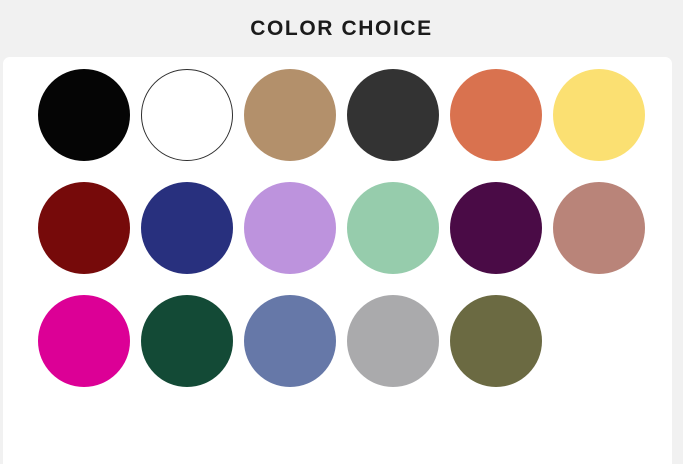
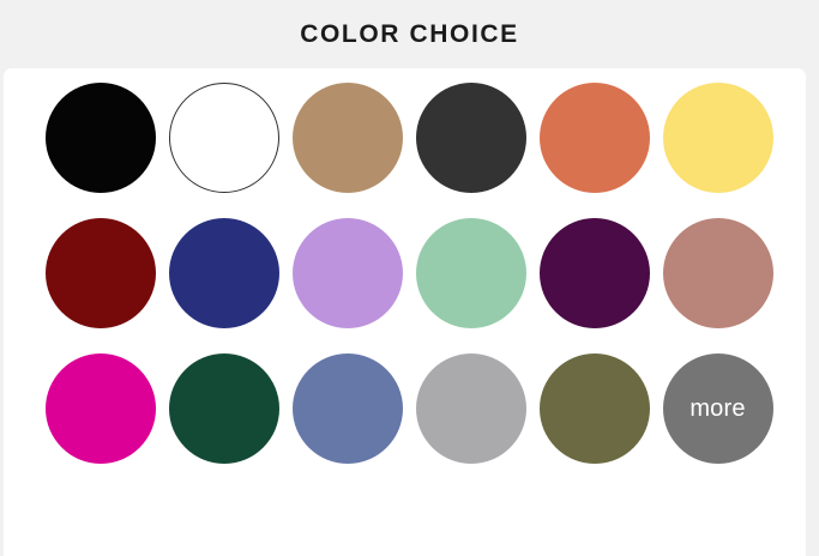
  COLOR CHOICE
+ more
